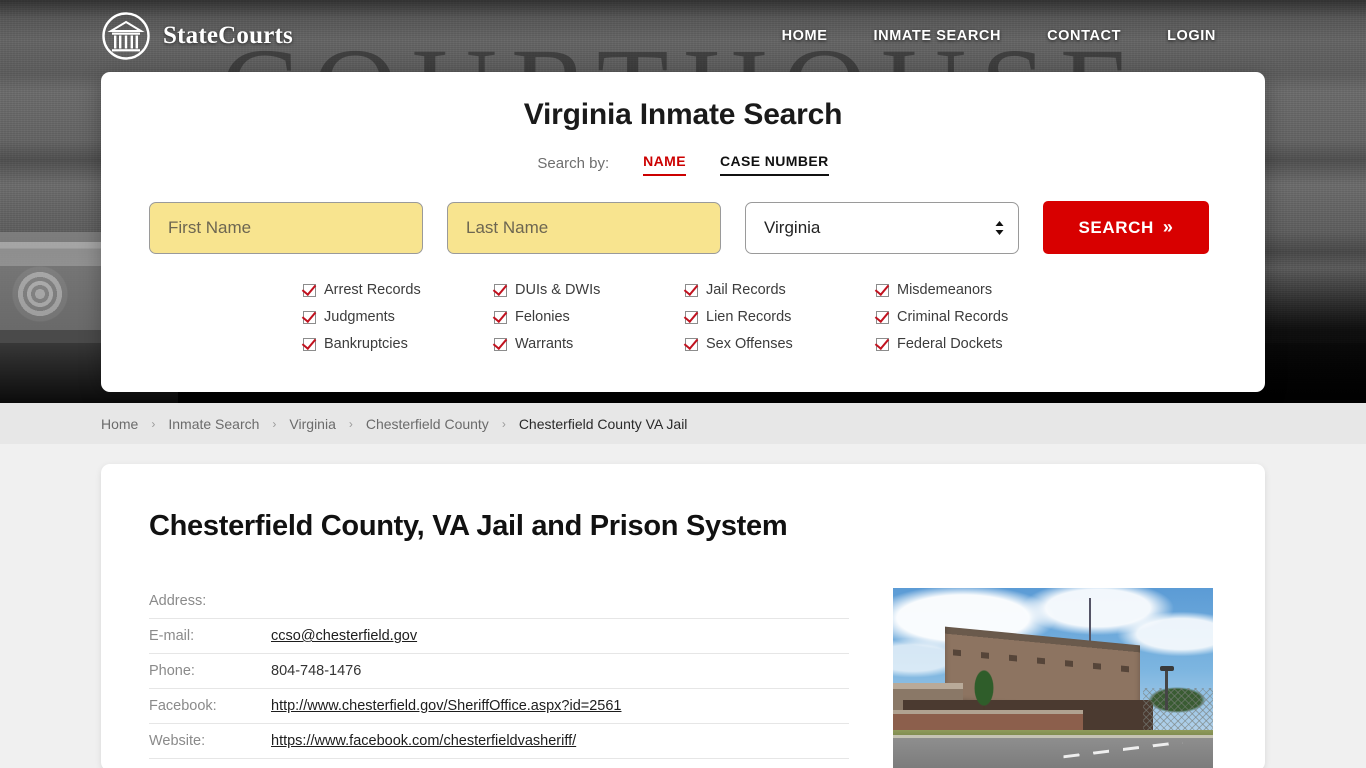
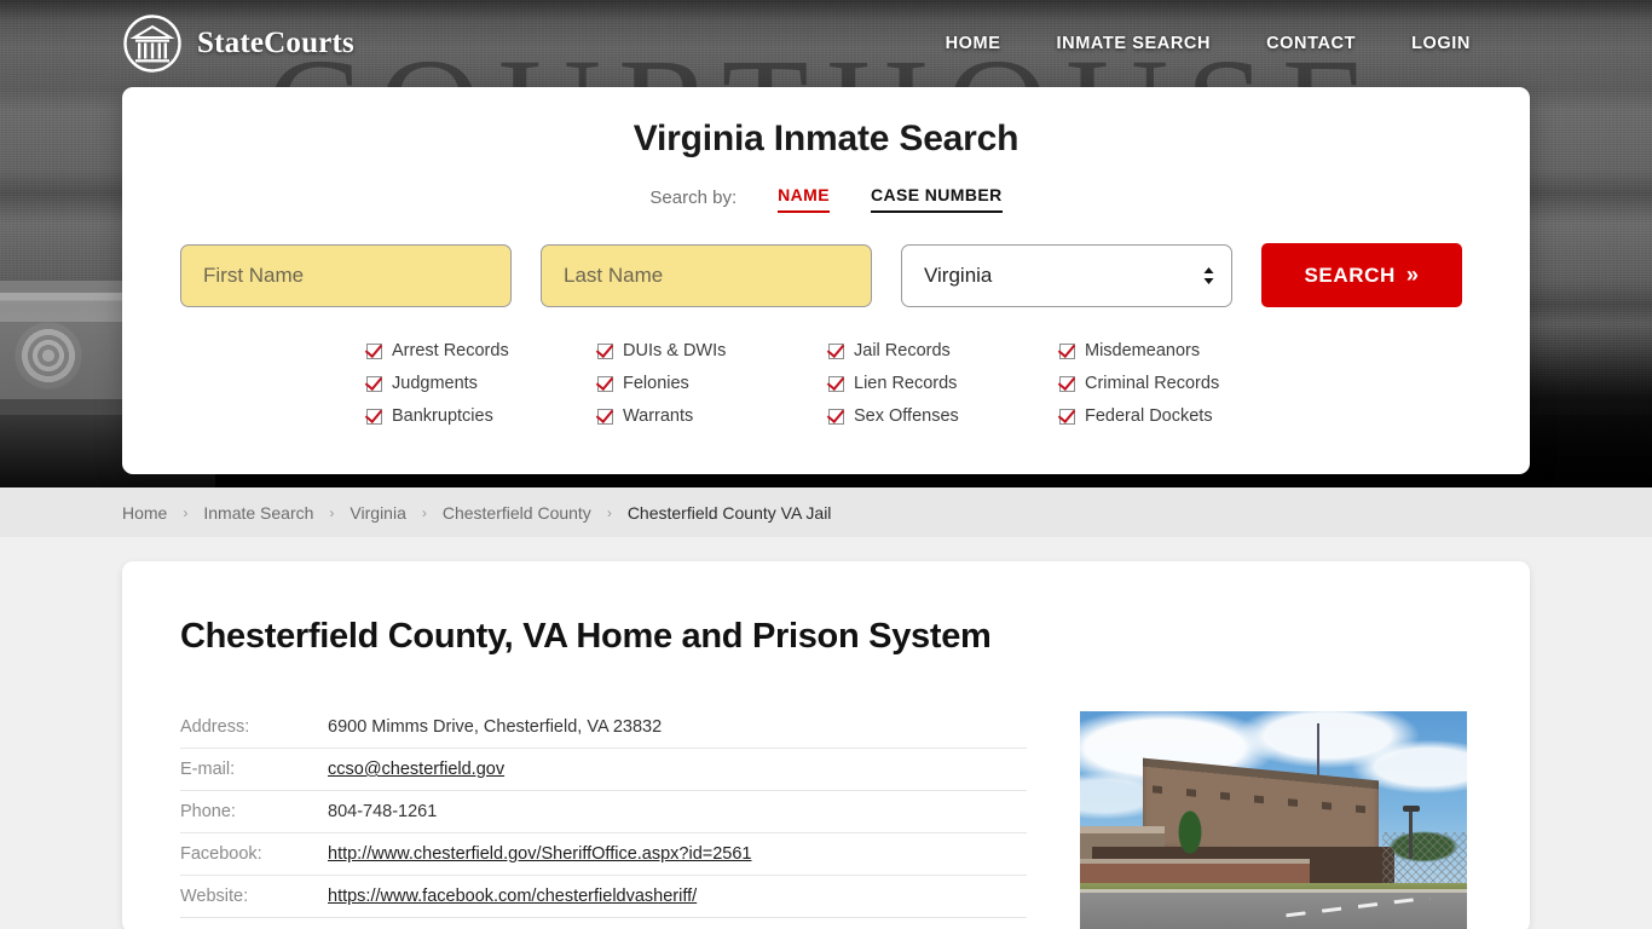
  StateCourts
  HOME
  INMATE SEARCH
  CONTACT
  LOGIN
  Virginia Inmate Search
  Search by:
  NAME
  CASE NUMBER
  First Name
  Last Name
  Virginia
  SEARCH
  »
  Arrest Records
  DUIs & DWIs
  Jail Records
  Misdemeanors
  Judgments
  Felonies
  Lien Records
  Criminal Records
  Bankruptcies
  Warrants
  Sex Offenses
  Federal Dockets
  Home
  ›
  Inmate Search
  ›
  Virginia
  ›
  Chesterfield County
  ›
  Chesterfield County VA Jail
- Chesterfield County, VA Jail and Prison System
+ Chesterfield County, VA Home and Prison System
  Address:
+ 6900 Mimms Drive, Chesterfield, VA 23832
  E-mail:
  ccso@chesterfield.gov
  Phone:
- 804-748-1476
+ 804-748-1261
  Facebook:
  http://www.chesterfield.gov/SheriffOffice.aspx?id=2561
  Website:
  https://www.facebook.com/chesterfieldvasheriff/
